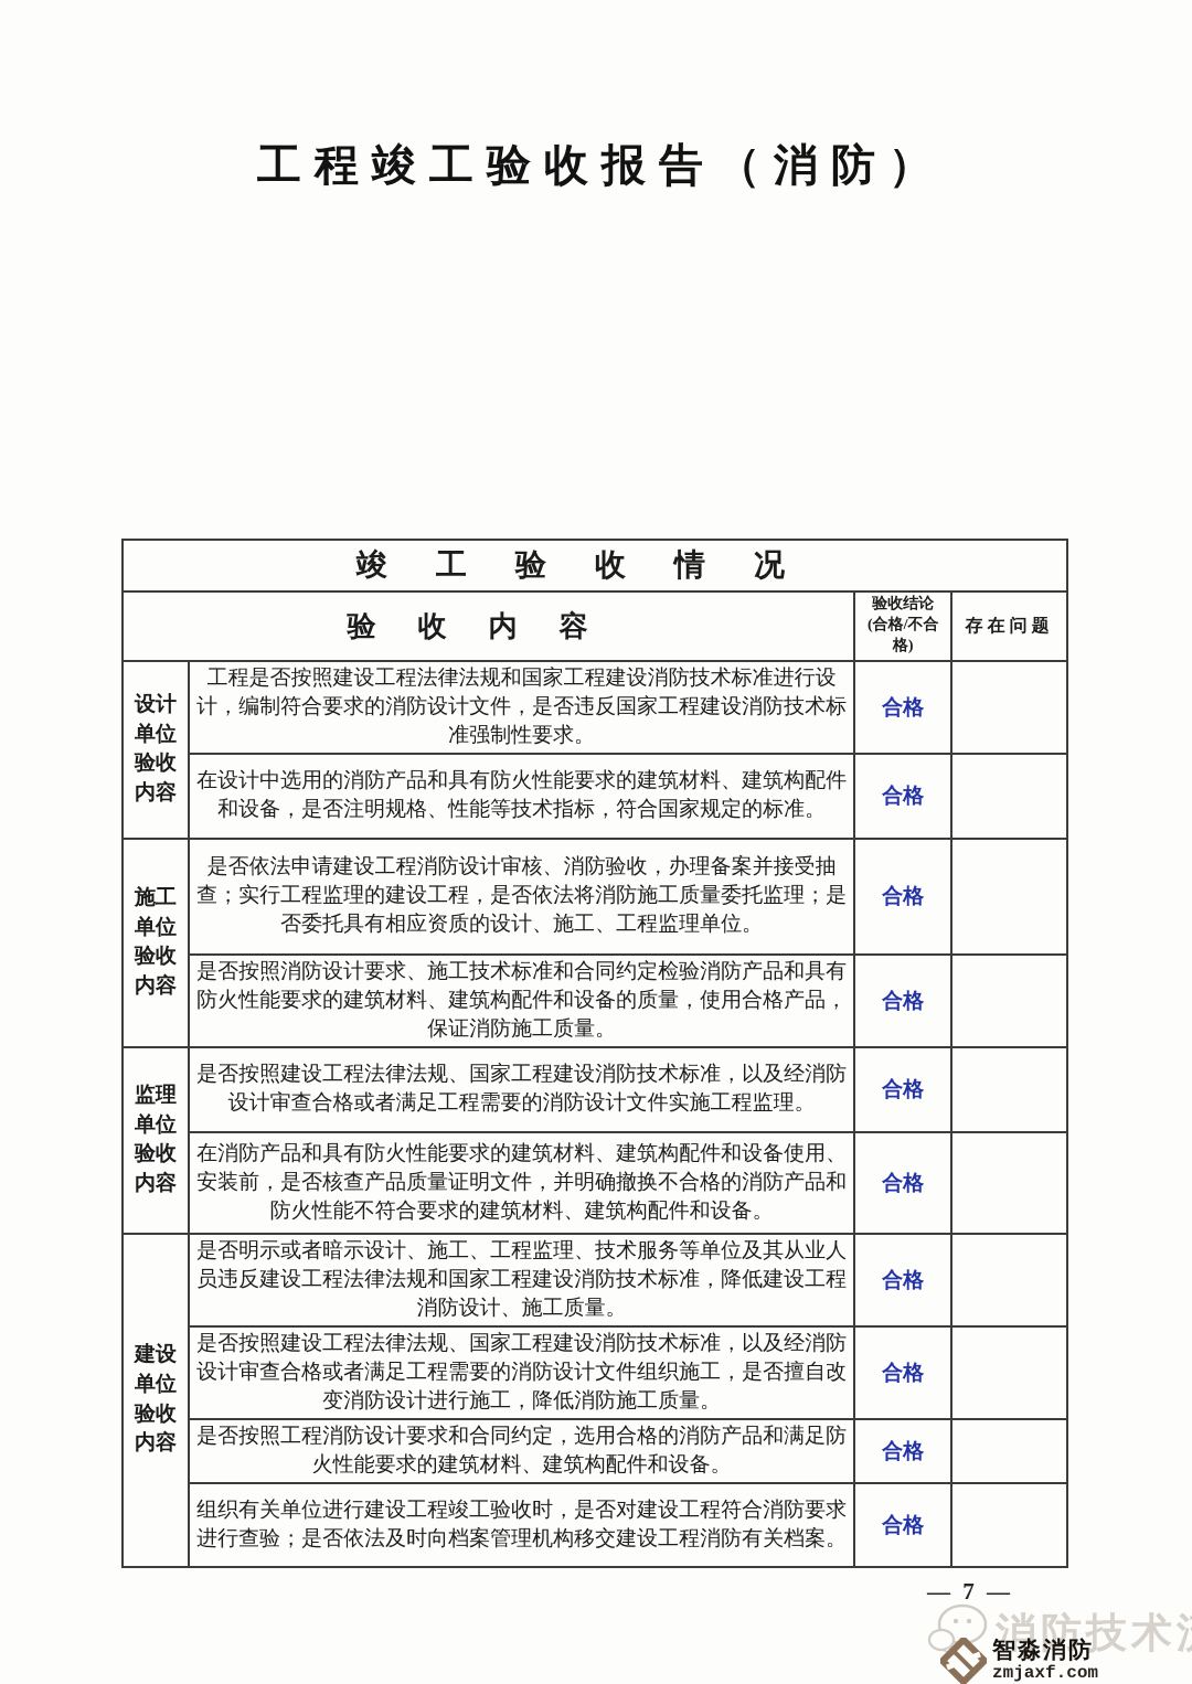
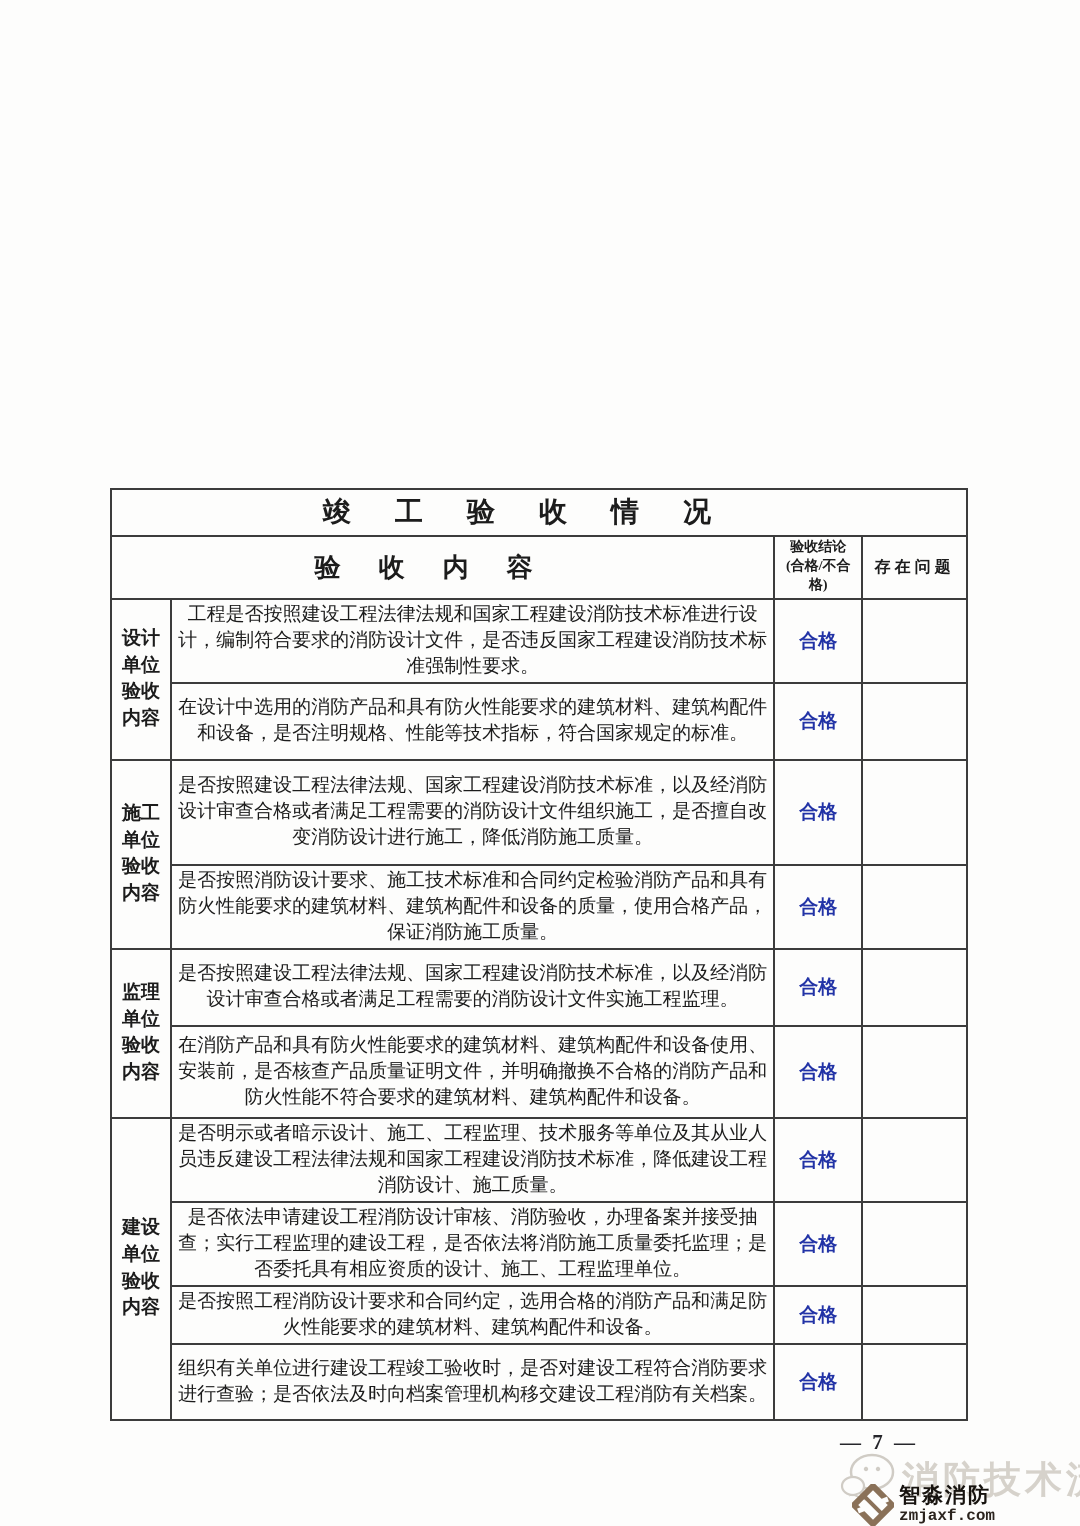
- 工程竣工验收报告（消防）
  竣工验收情况
  验收内容	验收结论 (合格/不合 格)	存在问题
  设计单位验收内容	工程是否按照建设工程法律法规和国家工程建设消防技术标准进行设计，编制符合要求的消防设计文件，是否违反国家工程建设消防技术标准强制性要求。	合格
  在设计中选用的消防产品和具有防火性能要求的建筑材料、建筑构配件和设备，是否注明规格、性能等技术指标，符合国家规定的标准。	合格
- 施工单位验收内容	是否依法申请建设工程消防设计审核、消防验收，办理备案并接受抽查；实行工程监理的建设工程，是否依法将消防施工质量委托监理；是否委托具有相应资质的设计、施工、工程监理单位。	合格
+ 施工单位验收内容	是否按照建设工程法律法规、国家工程建设消防技术标准，以及经消防设计审查合格或者满足工程需要的消防设计文件组织施工，是否擅自改变消防设计进行施工，降低消防施工质量。	合格
  是否按照消防设计要求、施工技术标准和合同约定检验消防产品和具有防火性能要求的建筑材料、建筑构配件和设备的质量，使用合格产品，保证消防施工质量。	合格
  监理单位验收内容	是否按照建设工程法律法规、国家工程建设消防技术标准，以及经消防设计审查合格或者满足工程需要的消防设计文件实施工程监理。	合格
  在消防产品和具有防火性能要求的建筑材料、建筑构配件和设备使用、安装前，是否核查产品质量证明文件，并明确撤换不合格的消防产品和防火性能不符合要求的建筑材料、建筑构配件和设备。	合格
  建设单位验收内容	是否明示或者暗示设计、施工、工程监理、技术服务等单位及其从业人员违反建设工程法律法规和国家工程建设消防技术标准，降低建设工程消防设计、施工质量。	合格
- 是否按照建设工程法律法规、国家工程建设消防技术标准，以及经消防设计审查合格或者满足工程需要的消防设计文件组织施工，是否擅自改变消防设计进行施工，降低消防施工质量。	合格
+ 是否依法申请建设工程消防设计审核、消防验收，办理备案并接受抽查；实行工程监理的建设工程，是否依法将消防施工质量委托监理；是否委托具有相应资质的设计、施工、工程监理单位。	合格
  是否按照工程消防设计要求和合同约定，选用合格的消防产品和满足防火性能要求的建筑材料、建筑构配件和设备。	合格
  组织有关单位进行建设工程竣工验收时，是否对建设工程符合消防要求进行查验；是否依法及时向档案管理机构移交建设工程消防有关档案。	合格
  — 7 —
  消防技术
  智淼消防
  zmjaxf.com
